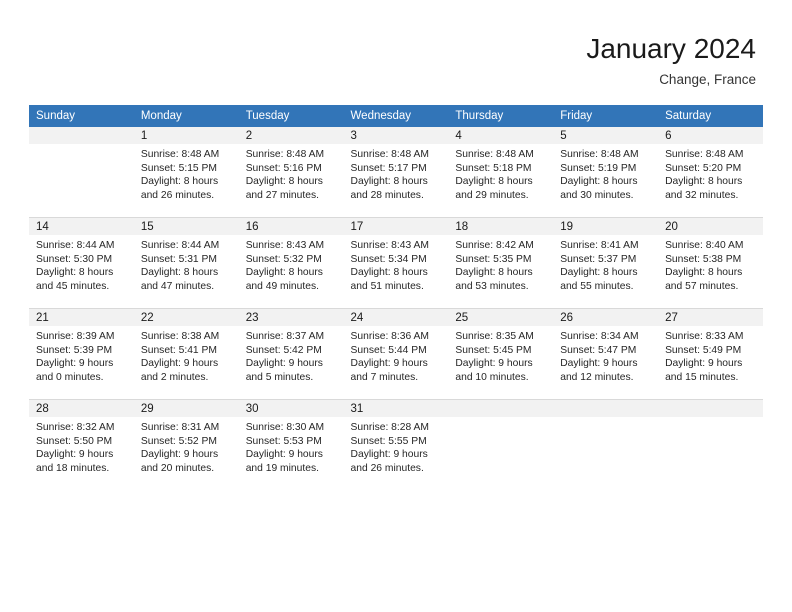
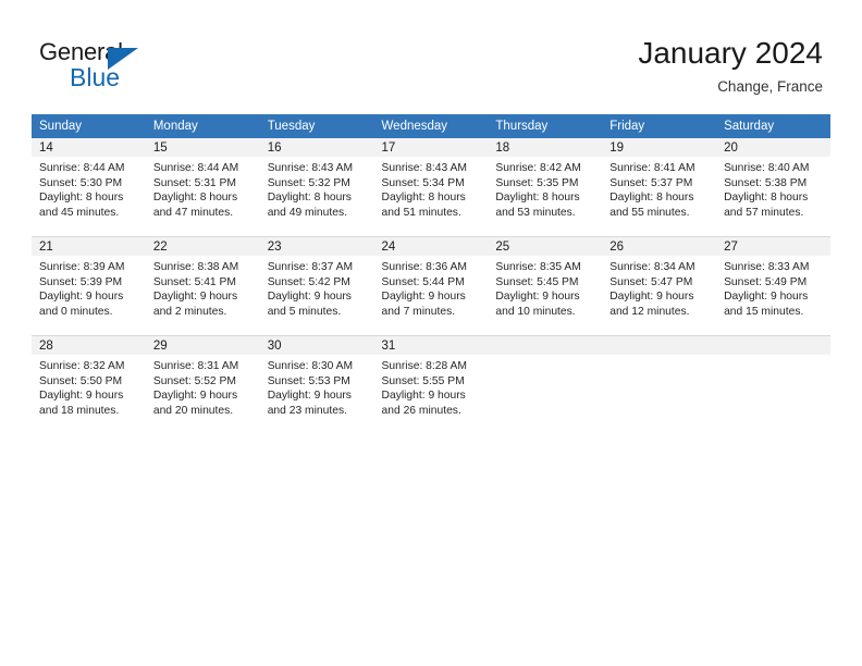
+ General
+ Blue
  January 2024
  Change, France
  Sunday	Monday	Tuesday	Wednesday	Thursday	Friday	Saturday
- 	1Sunrise: 8:48 AMSunset: 5:15 PMDaylight: 8 hoursand 26 minutes.	2Sunrise: 8:48 AMSunset: 5:16 PMDaylight: 8 hoursand 27 minutes.	3Sunrise: 8:48 AMSunset: 5:17 PMDaylight: 8 hoursand 28 minutes.	4Sunrise: 8:48 AMSunset: 5:18 PMDaylight: 8 hoursand 29 minutes.	5Sunrise: 8:48 AMSunset: 5:19 PMDaylight: 8 hoursand 30 minutes.	6Sunrise: 8:48 AMSunset: 5:20 PMDaylight: 8 hoursand 32 minutes.
  14Sunrise: 8:44 AMSunset: 5:30 PMDaylight: 8 hoursand 45 minutes.	15Sunrise: 8:44 AMSunset: 5:31 PMDaylight: 8 hoursand 47 minutes.	16Sunrise: 8:43 AMSunset: 5:32 PMDaylight: 8 hoursand 49 minutes.	17Sunrise: 8:43 AMSunset: 5:34 PMDaylight: 8 hoursand 51 minutes.	18Sunrise: 8:42 AMSunset: 5:35 PMDaylight: 8 hoursand 53 minutes.	19Sunrise: 8:41 AMSunset: 5:37 PMDaylight: 8 hoursand 55 minutes.	20Sunrise: 8:40 AMSunset: 5:38 PMDaylight: 8 hoursand 57 minutes.
  21Sunrise: 8:39 AMSunset: 5:39 PMDaylight: 9 hoursand 0 minutes.	22Sunrise: 8:38 AMSunset: 5:41 PMDaylight: 9 hoursand 2 minutes.	23Sunrise: 8:37 AMSunset: 5:42 PMDaylight: 9 hoursand 5 minutes.	24Sunrise: 8:36 AMSunset: 5:44 PMDaylight: 9 hoursand 7 minutes.	25Sunrise: 8:35 AMSunset: 5:45 PMDaylight: 9 hoursand 10 minutes.	26Sunrise: 8:34 AMSunset: 5:47 PMDaylight: 9 hoursand 12 minutes.	27Sunrise: 8:33 AMSunset: 5:49 PMDaylight: 9 hoursand 15 minutes.
- 28Sunrise: 8:32 AMSunset: 5:50 PMDaylight: 9 hoursand 18 minutes.	29Sunrise: 8:31 AMSunset: 5:52 PMDaylight: 9 hoursand 20 minutes.	30Sunrise: 8:30 AMSunset: 5:53 PMDaylight: 9 hoursand 19 minutes.	31Sunrise: 8:28 AMSunset: 5:55 PMDaylight: 9 hoursand 26 minutes.
+ 28Sunrise: 8:32 AMSunset: 5:50 PMDaylight: 9 hoursand 18 minutes.	29Sunrise: 8:31 AMSunset: 5:52 PMDaylight: 9 hoursand 20 minutes.	30Sunrise: 8:30 AMSunset: 5:53 PMDaylight: 9 hoursand 23 minutes.	31Sunrise: 8:28 AMSunset: 5:55 PMDaylight: 9 hoursand 26 minutes.
